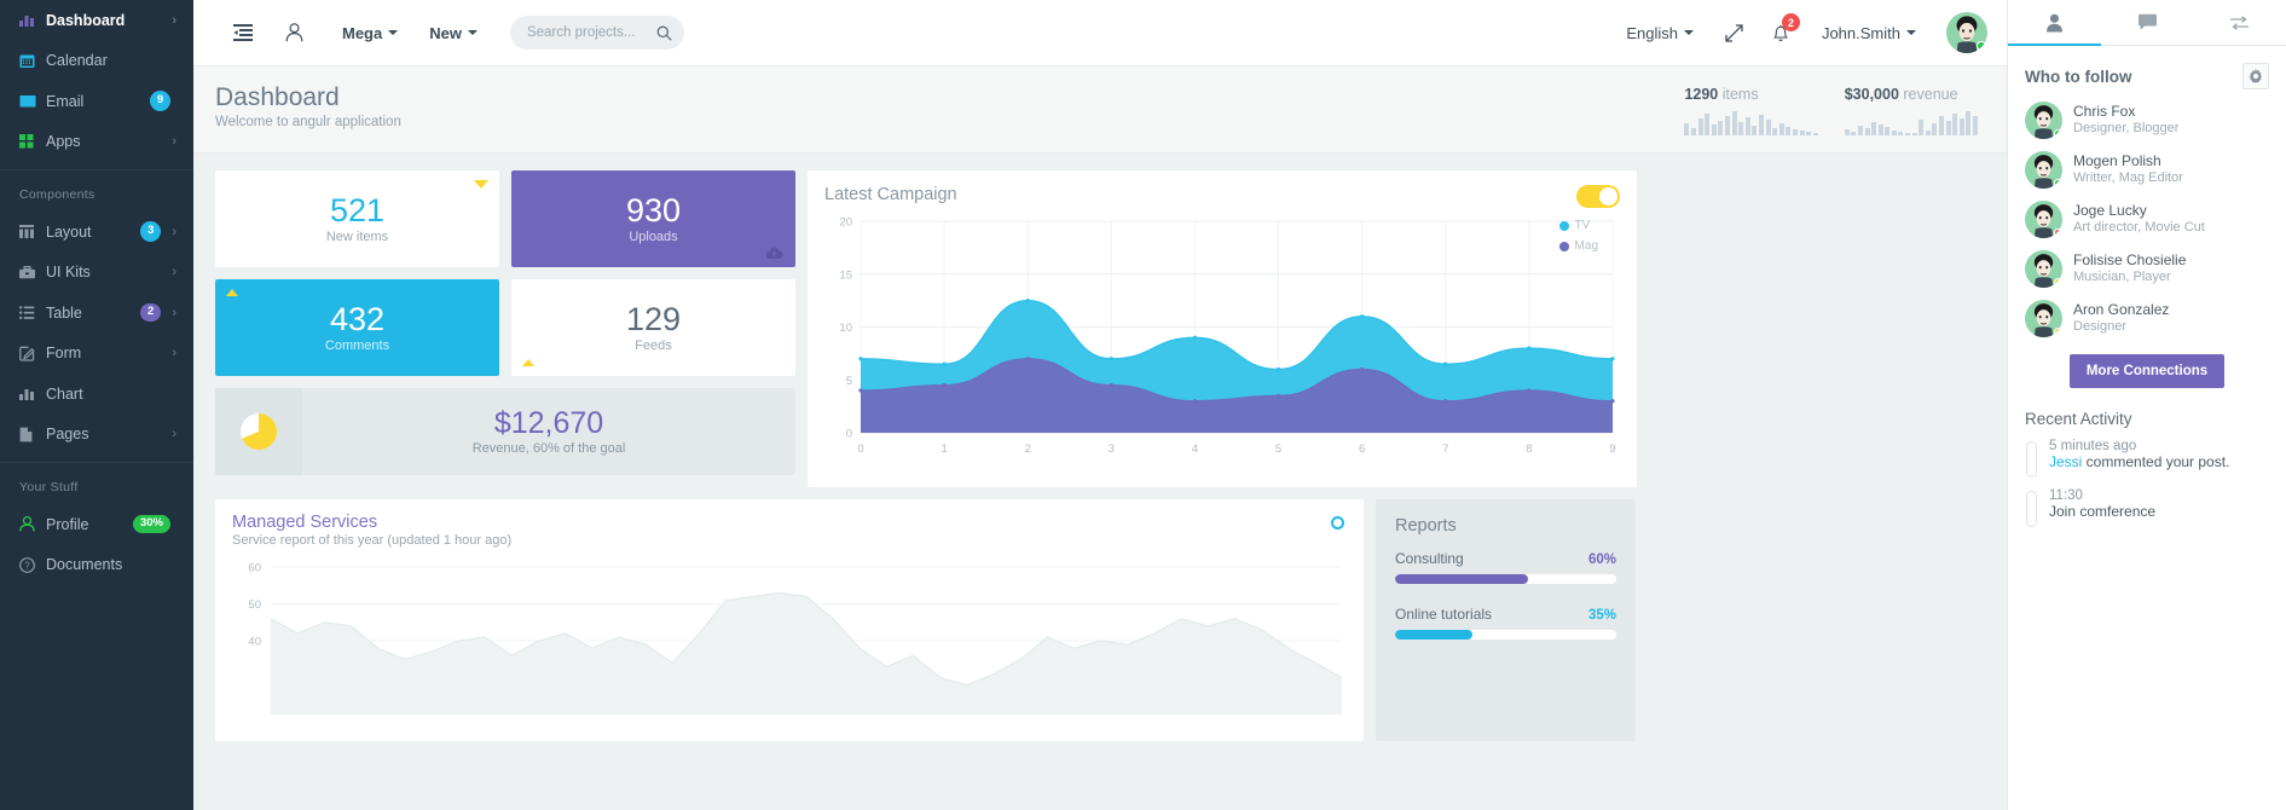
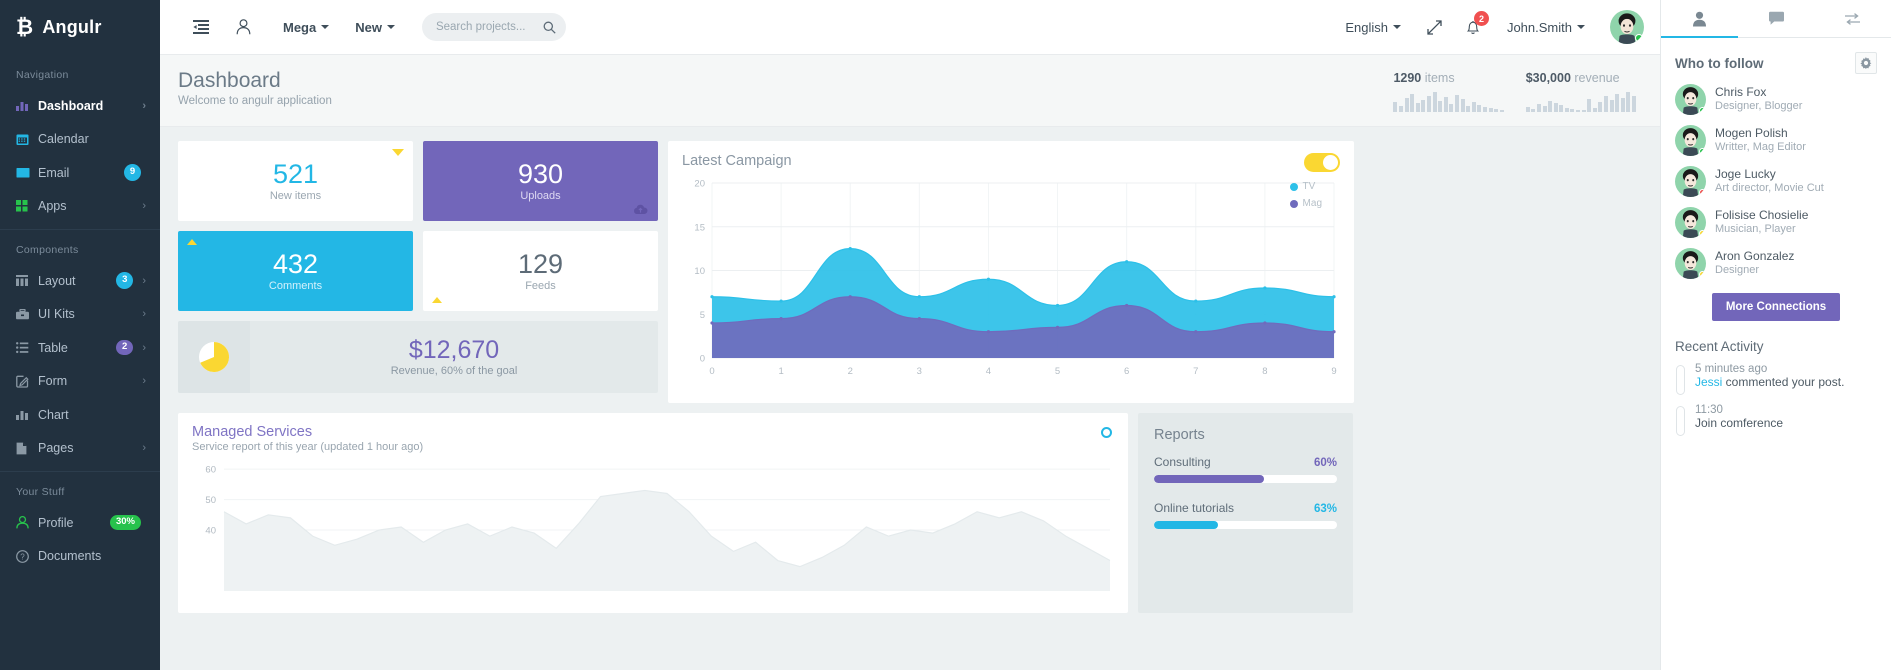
+ ₿
+ Angulr
+ Navigation
  Dashboard
  ›
  Calendar
  Email
  9
  Apps
  ›
  Components
  Layout
  3
  ›
  UI Kits
  ›
  Table
  2
  ›
  Form
  ›
  Chart
  Pages
  ›
  Your Stuff
  Profile
  30%
  ?
  Documents
  Mega
  New
  Search projects...
  English
  2
  John.Smith
  Dashboard
  Welcome to angulr application
  1290 items
  $30,000 revenue
  521
  New items
  930
  Uploads
  432
  Comments
  129
  Feeds
  $12,670
  Revenue, 60% of the goal
  Latest Campaign
  TV
  Mag
  0
  1
  2
  3
  4
  5
  6
  7
  8
  9
  0
  5
  10
  15
  20
  Managed Services
  Service report of this year (updated 1 hour ago)
  40
  50
  60
  Reports
  Consulting
  60%
  Online tutorials
- 35%
+ 63%
  Who to follow
  Chris Fox
  Designer, Blogger
  Mogen Polish
  Writter, Mag Editor
  Joge Lucky
  Art director, Movie Cut
  Folisise Chosielie
  Musician, Player
  Aron Gonzalez
  Designer
  More Connections
  Recent Activity
  5 minutes ago
  Jessi commented your post.
  11:30
  Join comference
